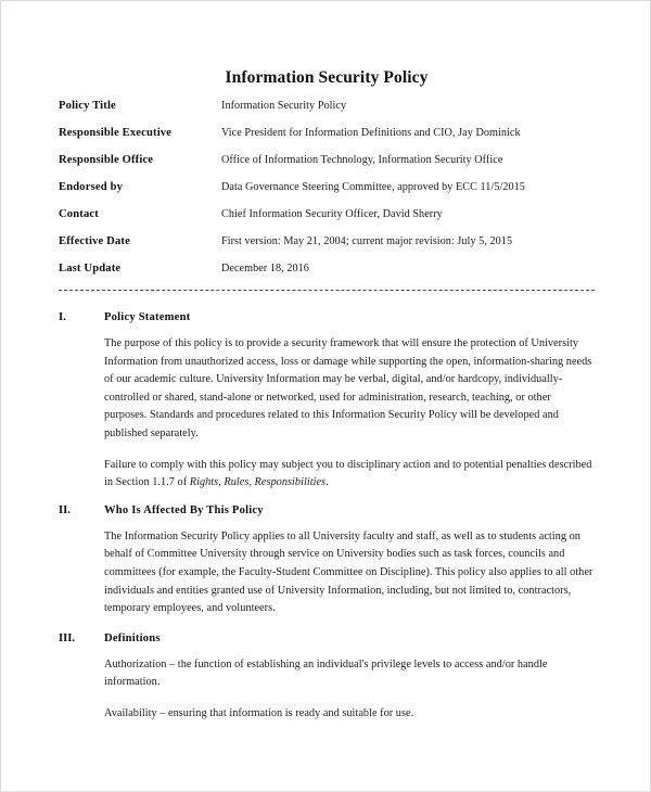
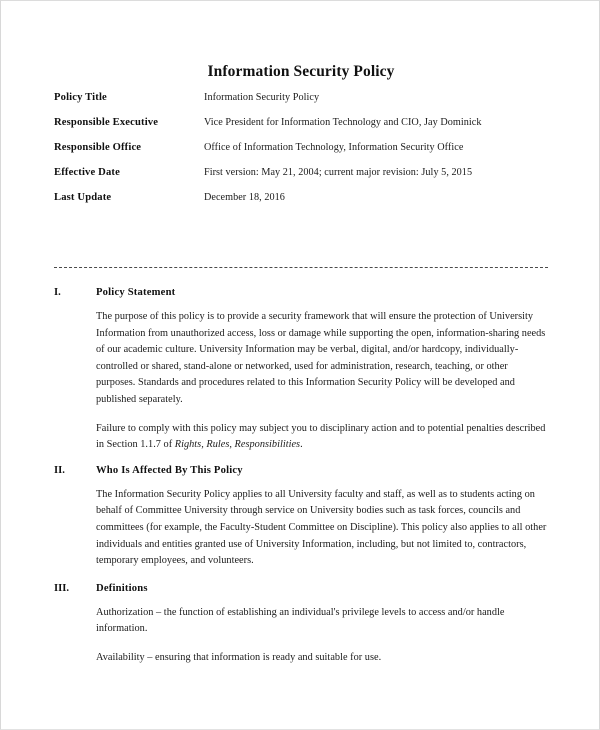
  Information Security Policy
  Policy Title
  Information Security Policy
  Responsible Executive
- Vice President for Information Definitions and CIO, Jay Dominick
+ Vice President for Information Technology and CIO, Jay Dominick
  Responsible Office
  Office of Information Technology, Information Security Office
- Endorsed by
- Data Governance Steering Committee, approved by ECC 11/5/2015
- Contact
- Chief Information Security Officer, David Sherry
  Effective Date
  First version: May 21, 2004; current major revision: July 5, 2015
  Last Update
  December 18, 2016
  I.
  Policy Statement
  The purpose of this policy is to provide a security framework that will ensure the protection of University Information from unauthorized access, loss or damage while supporting the open, information-sharing needs of our academic culture. University Information may be verbal, digital, and/or hardcopy, individually-controlled or shared, stand-alone or networked, used for administration, research, teaching, or other purposes. Standards and procedures related to this Information Security Policy will be developed and published separately.
  Failure to comply with this policy may subject you to disciplinary action and to potential penalties described in Section 1.1.7 of Rights, Rules, Responsibilities.
  II.
  Who Is Affected By This Policy
  The Information Security Policy applies to all University faculty and staff, as well as to students acting on behalf of Committee University through service on University bodies such as task forces, councils and committees (for example, the Faculty-Student Committee on Discipline). This policy also applies to all other individuals and entities granted use of University Information, including, but not limited to, contractors, temporary employees, and volunteers.
  III.
  Definitions
  Authorization – the function of establishing an individual's privilege levels to access and/or handle information.
  Availability – ensuring that information is ready and suitable for use.
